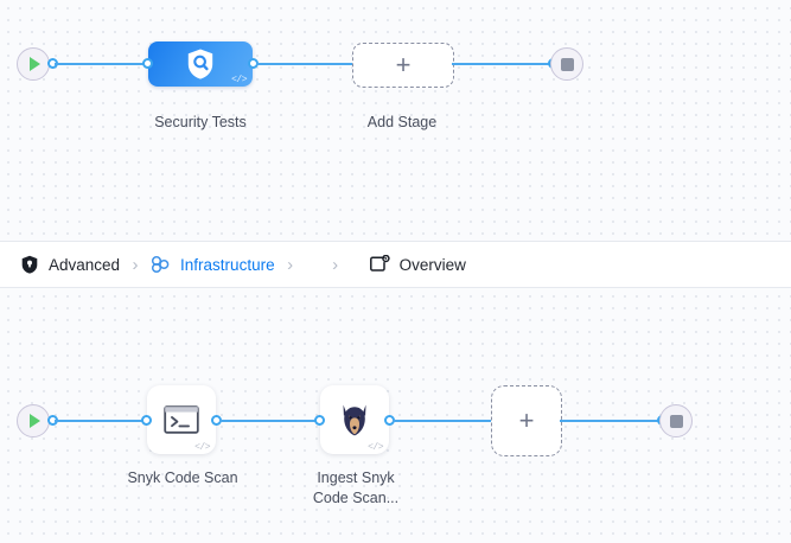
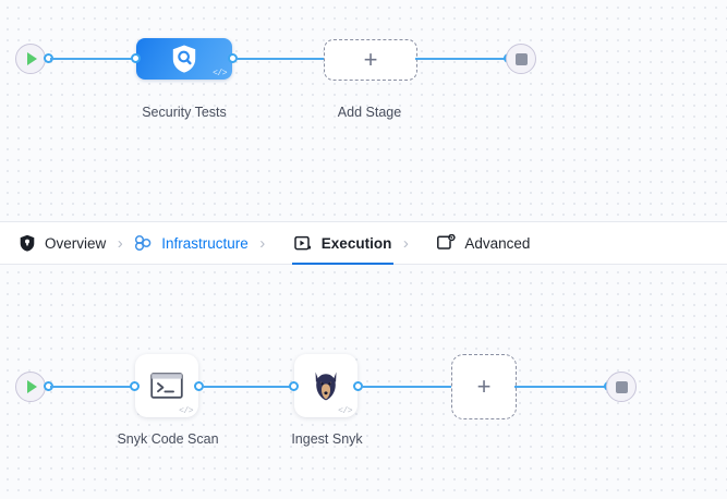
  </>
  Security Tests
  +
  Add Stage
- Advanced
+ Overview
  ›
  Infrastructure
  ›
+ Execution
  ›
- Overview
+ Advanced
  </>
  Snyk Code Scan
  </>
  Ingest Snyk
- Code Scan...
  +
